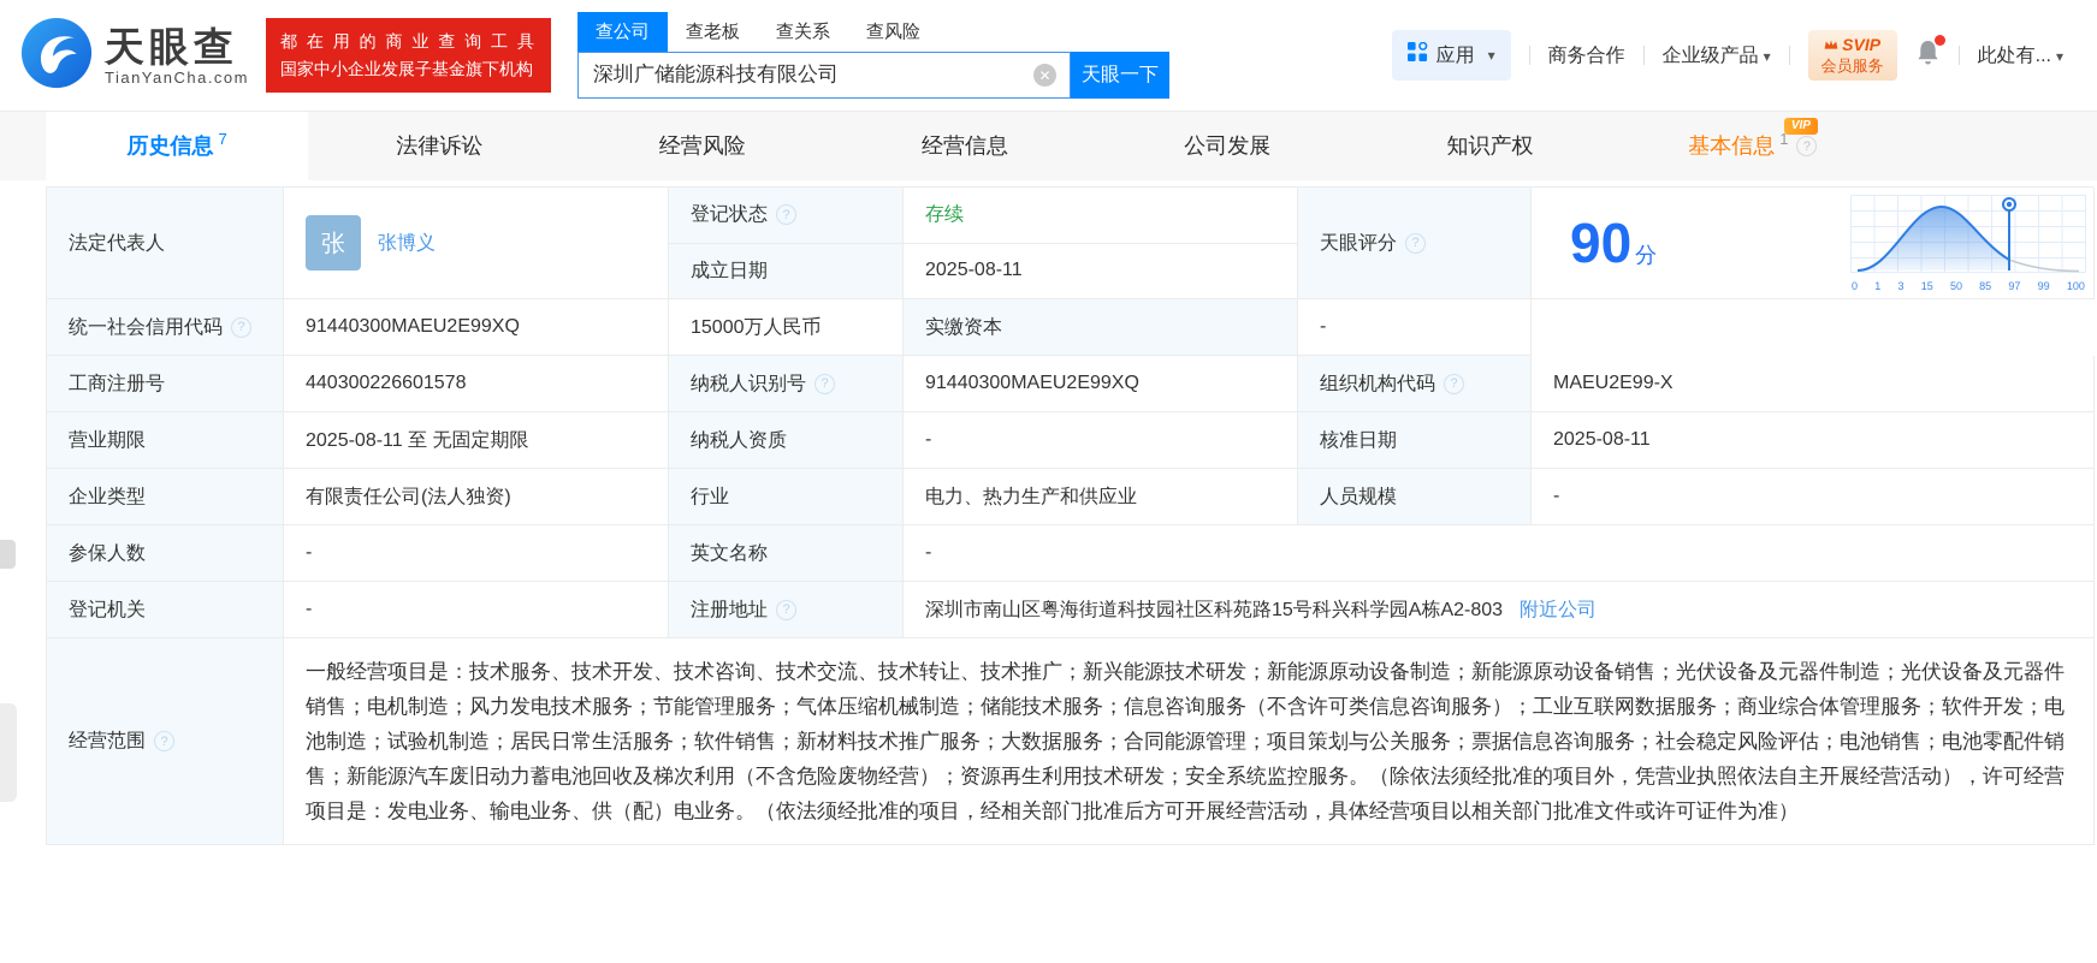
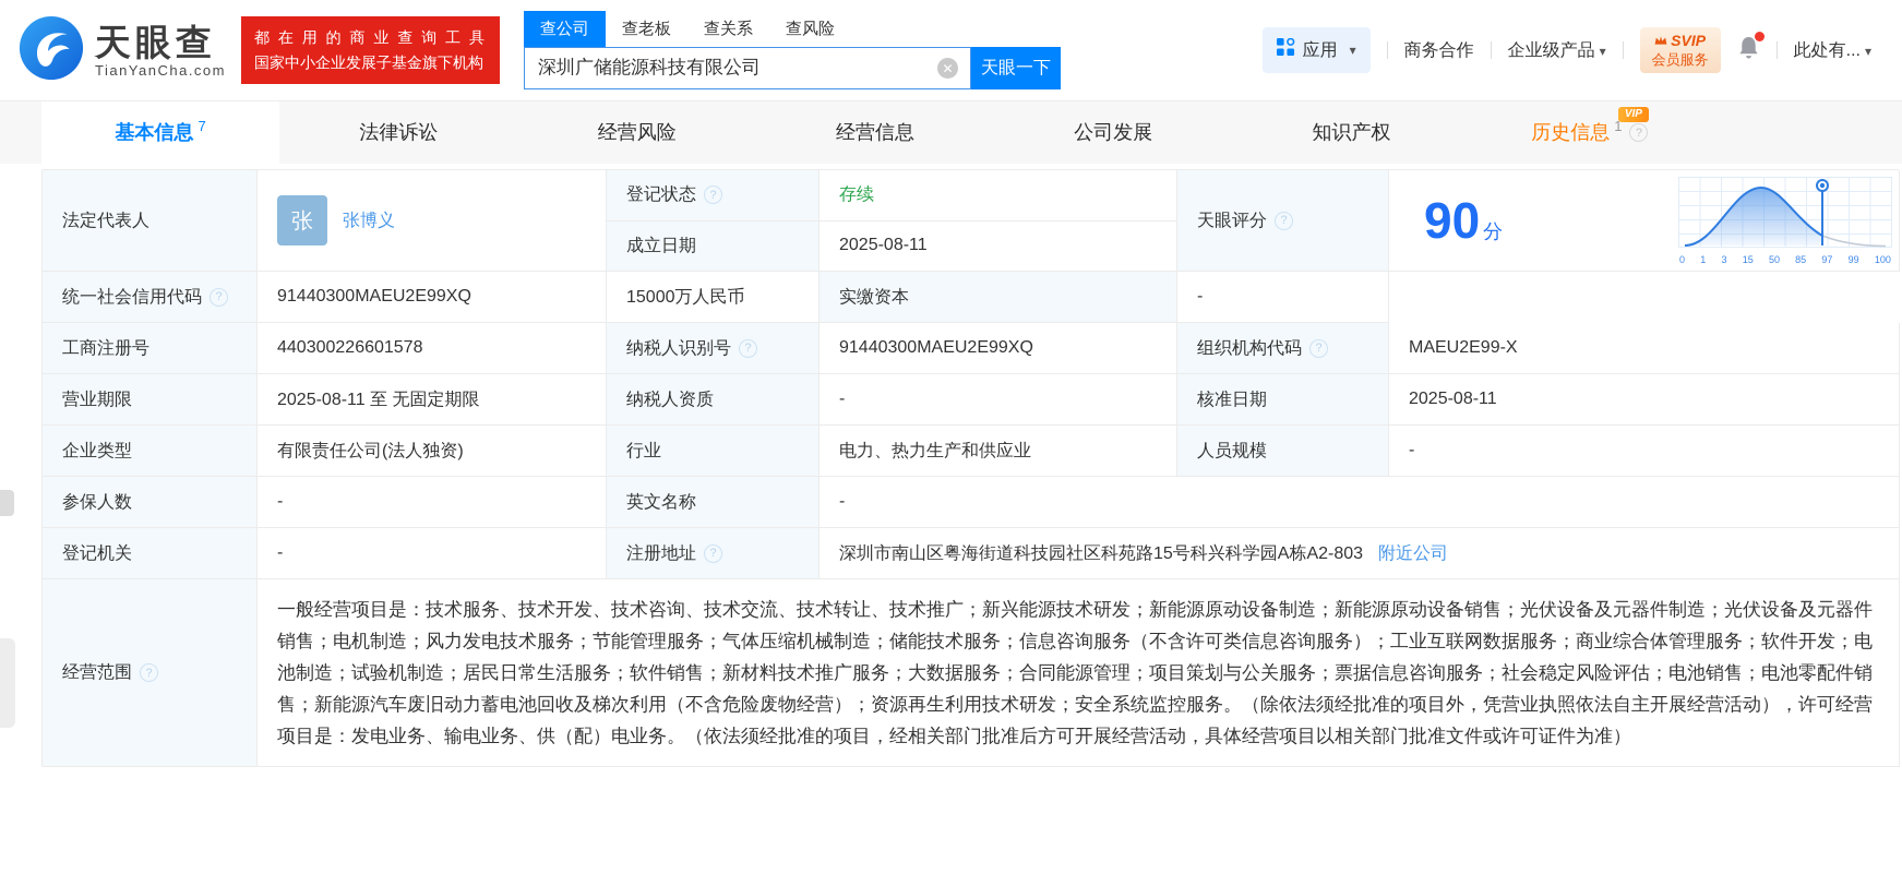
  天眼查
  TianYanCha.com
  都 在 用 的 商 业 查 询 工 具
  国家中小企业发展子基金旗下机构
  查公司
  查老板
  查关系
  查风险
  深圳广储能源科技有限公司
  天眼一下
  应用
  商务合作
  企业级产品
  SVIP
  会员服务
  此处有...
- 历史信息
+ 基本信息
  7
  法律诉讼
  经营风险
  经营信息
  公司发展
  知识产权
  VIP
- 基本信息
+ 历史信息
  1
  法定代表人
  张
  张博义
  登记状态
  成立日期
  存续
  2025-08-11
  天眼评分
  90 分
  0
  1
  3
  15
  50
  85
  97
  99
  100
  统一社会信用代码
  91440300MAEU2E99XQ
  15000万人民币
  实缴资本
  -
  工商注册号
  440300226601578
  纳税人识别号
  91440300MAEU2E99XQ
  组织机构代码
  MAEU2E99-X
  营业期限
  2025-08-11 至 无固定期限
  纳税人资质
  -
  核准日期
  2025-08-11
  企业类型
  有限责任公司(法人独资)
  行业
  电力、热力生产和供应业
  人员规模
  -
  参保人数
  -
  英文名称
  -
  登记机关
  -
  注册地址
  深圳市南山区粤海街道科技园社区科苑路15号科兴科学园A栋A2-803
  附近公司
  经营范围
  一般经营项目是：技术服务、技术开发、技术咨询、技术交流、技术转让、技术推广；新兴能源技术研发；新能源原动设备制造；新能源原动设备销售；光伏设备及元器件制造；光伏设备及元器件销售；电机制造；风力发电技术服务；节能管理服务；气体压缩机械制造；储能技术服务；信息咨询服务（不含许可类信息咨询服务）；工业互联网数据服务；商业综合体管理服务；软件开发；电池制造；试验机制造；居民日常生活服务；软件销售；新材料技术推广服务；大数据服务；合同能源管理；项目策划与公关服务；票据信息咨询服务；社会稳定风险评估；电池销售；电池零配件销售；新能源汽车废旧动力蓄电池回收及梯次利用（不含危险废物经营）；资源再生利用技术研发；安全系统监控服务。（除依法须经批准的项目外，凭营业执照依法自主开展经营活动），许可经营项目是：发电业务、输电业务、供（配）电业务。（依法须经批准的项目，经相关部门批准后方可开展经营活动，具体经营项目以相关部门批准文件或许可证件为准）
